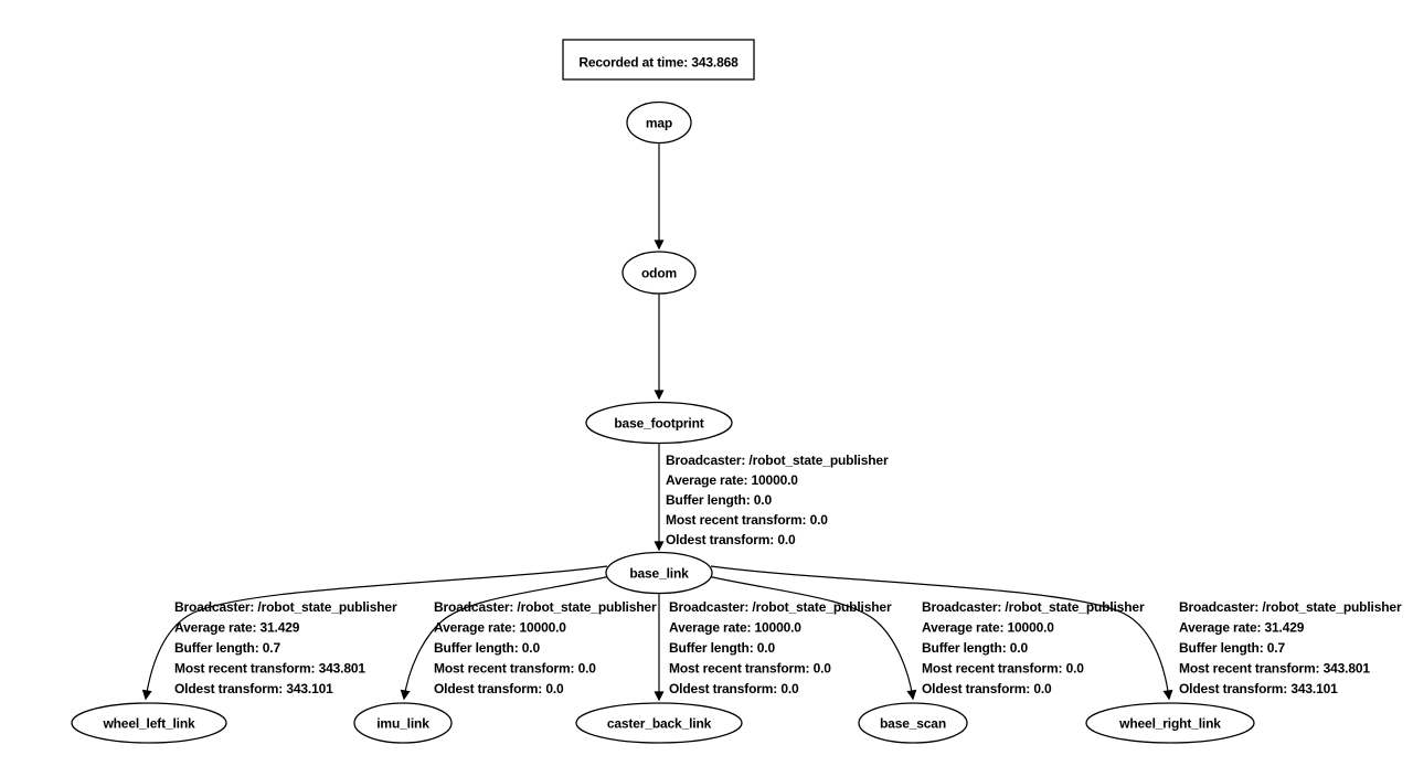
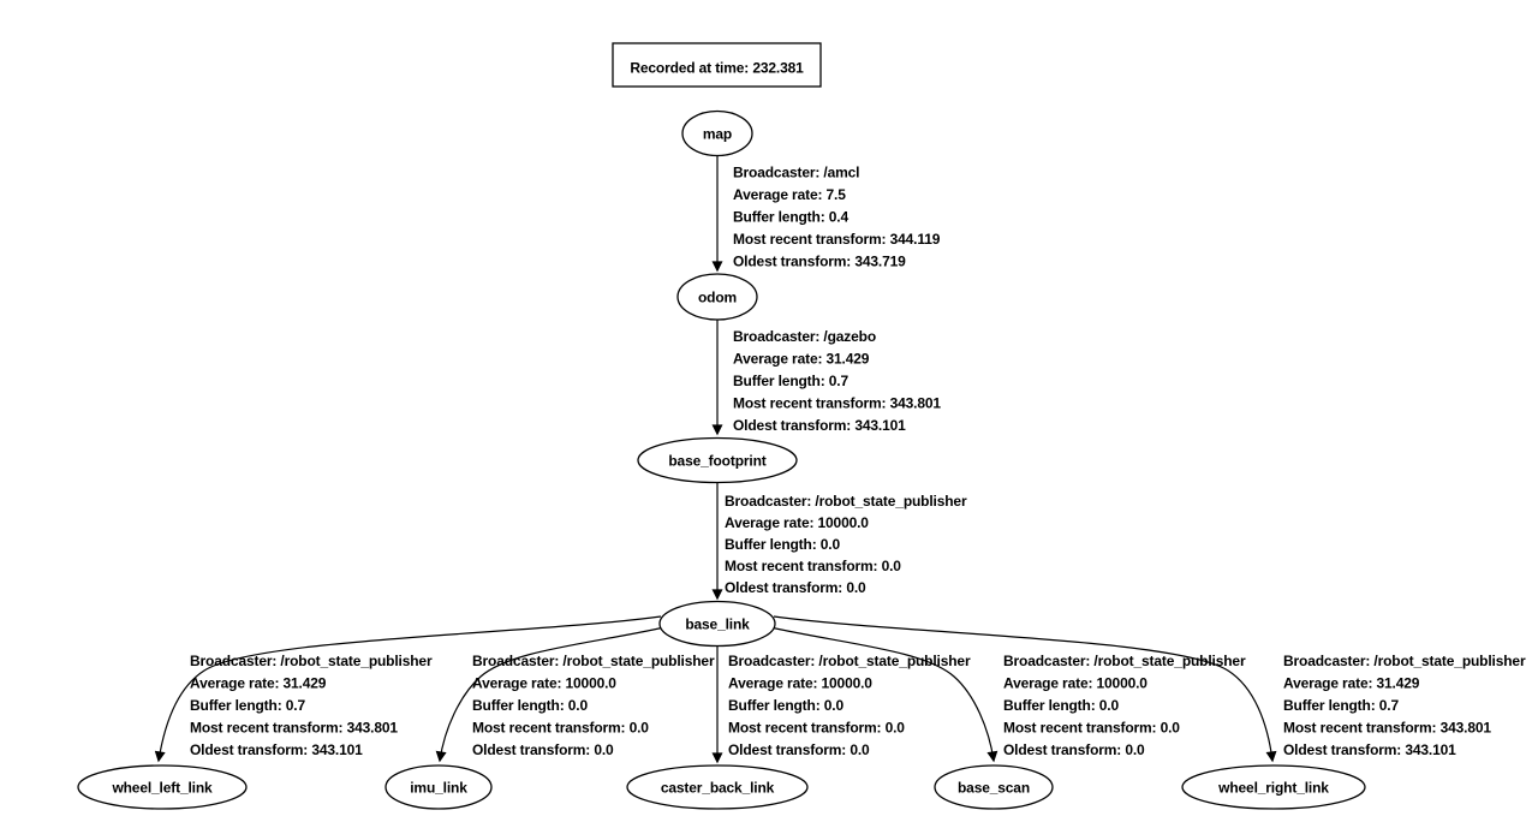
- Recorded at time: 343.868
+ Recorded at time: 232.381
  map
  odom
  base_footprint
  base_link
  wheel_left_link
  imu_link
  caster_back_link
  base_scan
  wheel_right_link
+ Broadcaster: /amcl Average rate: 7.5 Buffer length: 0.4 Most recent transform: 344.119 Oldest transform: 343.719
+ Broadcaster: /gazebo Average rate: 31.429 Buffer length: 0.7 Most recent transform: 343.801 Oldest transform: 343.101
  Broadcaster: /robot_state_publisher Average rate: 10000.0 Buffer length: 0.0 Most recent transform: 0.0 Oldest transform: 0.0
  Broadcaster: /robot_state_publisher Average rate: 31.429 Buffer length: 0.7 Most recent transform: 343.801 Oldest transform: 343.101
  Broadcaster: /robot_state_publisher Average rate: 10000.0 Buffer length: 0.0 Most recent transform: 0.0 Oldest transform: 0.0
  Broadcaster: /robot_state_publisher Average rate: 10000.0 Buffer length: 0.0 Most recent transform: 0.0 Oldest transform: 0.0
  Broadcaster: /robot_state_publisher Average rate: 10000.0 Buffer length: 0.0 Most recent transform: 0.0 Oldest transform: 0.0
  Broadcaster: /robot_state_publisher Average rate: 31.429 Buffer length: 0.7 Most recent transform: 343.801 Oldest transform: 343.101
